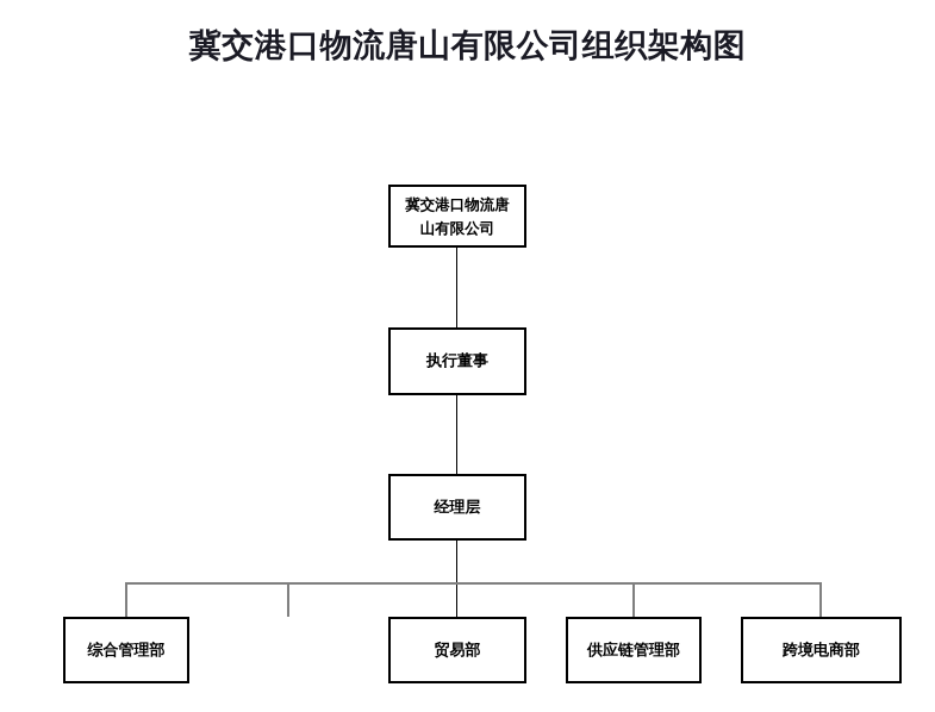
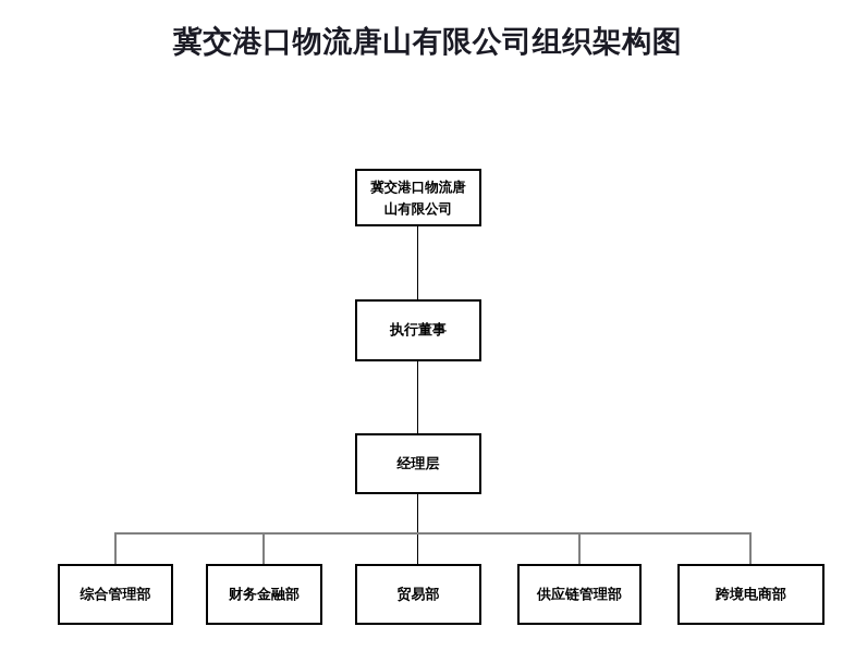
  冀交港口物流唐山有限公司组织架构图
  冀交港口物流唐
  山有限公司
  执行董事
  经理层
  综合管理部
+ 财务金融部
  贸易部
  供应链管理部
  跨境电商部
